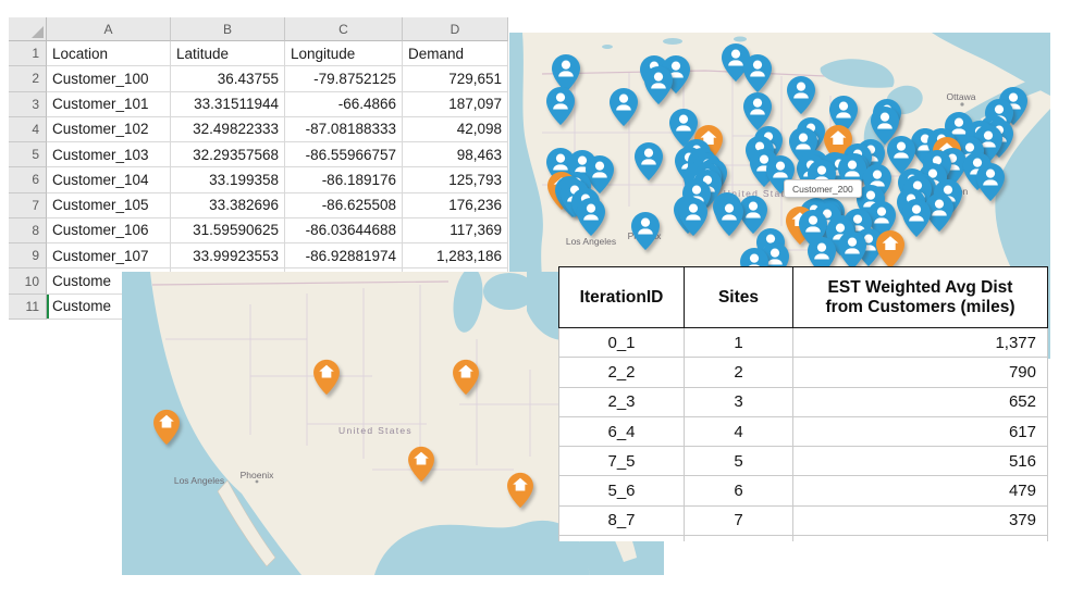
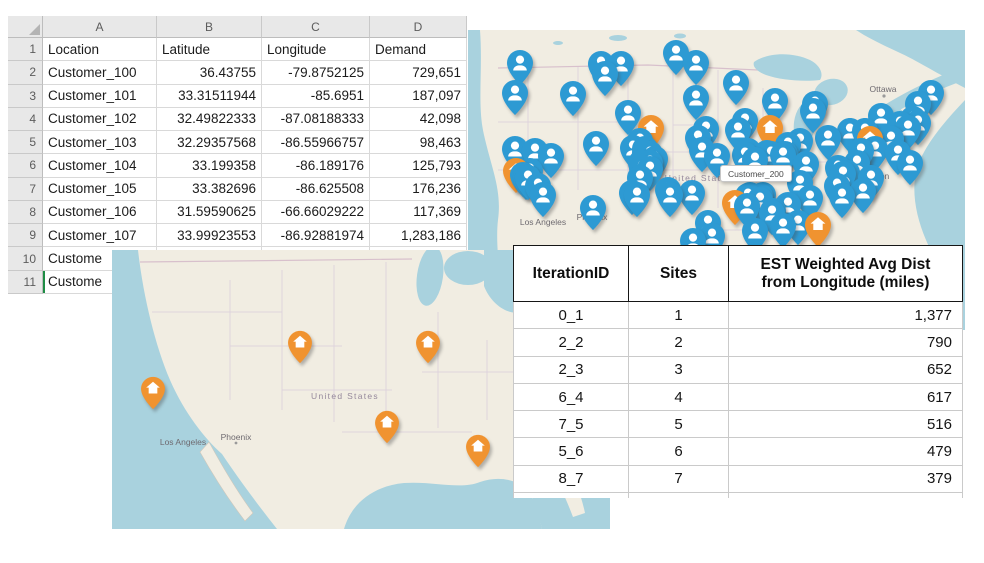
  A
  B
  C
  D
  1
  Location
  Latitude
  Longitude
  Demand
  2
  Customer_100
  36.43755
  -79.8752125
  729,651
  3
  Customer_101
  33.31511944
- -66.4866
+ -85.6951
  187,097
  4
  Customer_102
  32.49822333
  -87.08188333
  42,098
  5
  Customer_103
  32.29357568
  -86.55966757
  98,463
  6
  Customer_104
  33.199358
  -86.189176
  125,793
  7
  Customer_105
  33.382696
  -86.625508
  176,236
  8
  Customer_106
  31.59590625
- -86.03644688
+ -66.66029222
  117,369
  9
  Customer_107
  33.99923553
  -86.92881974
  1,283,186
  10
  Custome
  11
  Custome
  Customer_200
  Ottawa
  nited Sta
  Los Angeles
  United States
  Los Angeles
  Phoenix
- IterationID	Sites	EST Weighted Avg Dist from Customers (miles)
+ IterationID	Sites	EST Weighted Avg Dist from Longitude (miles)
  0_1	1	1,377
  2_2	2	790
  2_3	3	652
  6_4	4	617
  7_5	5	516
  5_6	6	479
  8_7	7	379
